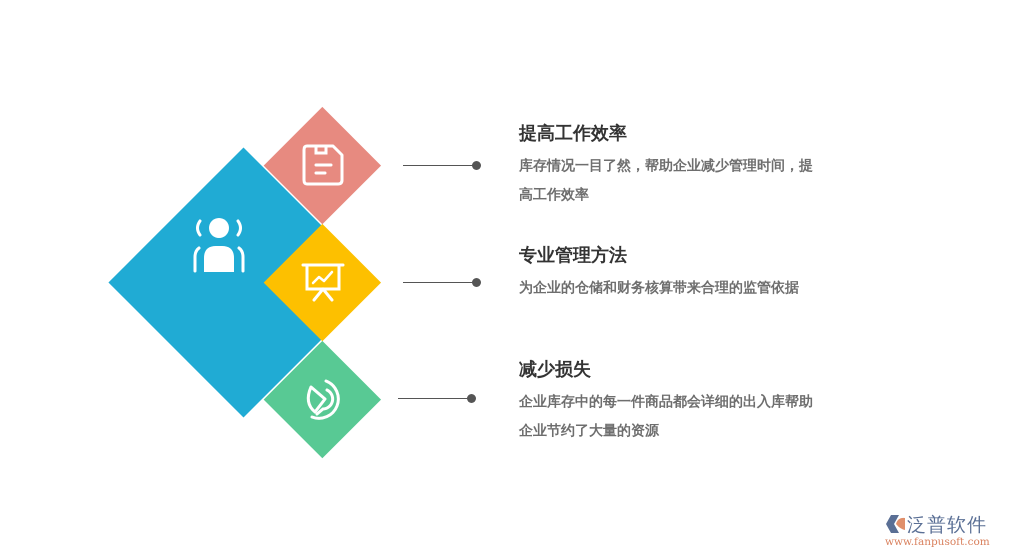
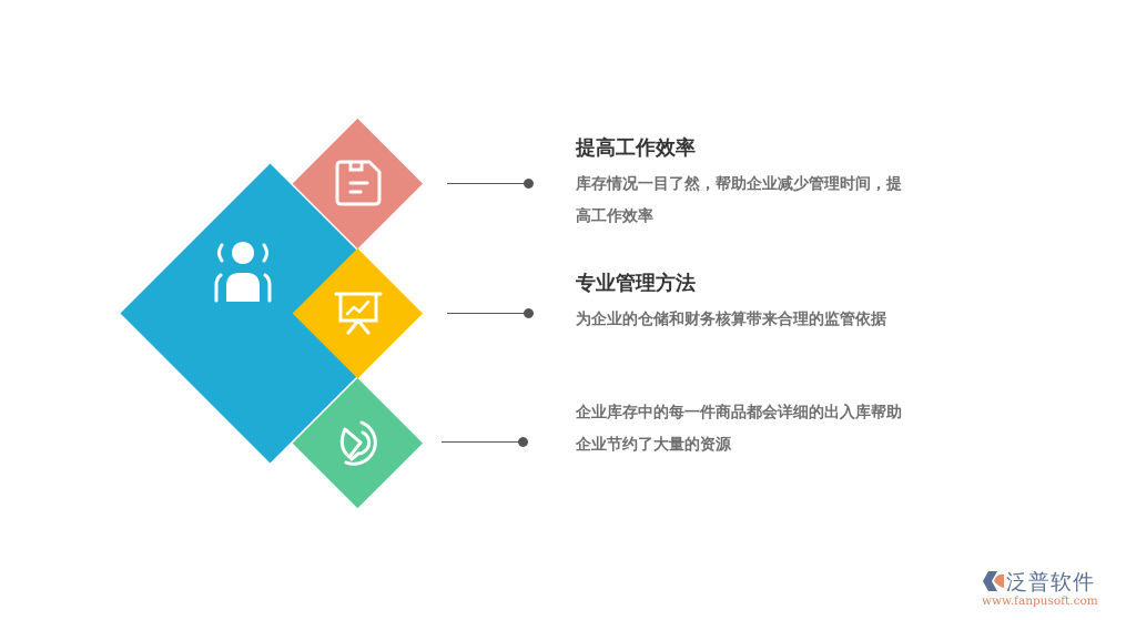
  提高工作效率
  库存情况一目了然，帮助企业减少管理时间，提
  高工作效率
  专业管理方法
  为企业的仓储和财务核算带来合理的监管依据
- 减少损失
  企业库存中的每一件商品都会详细的出入库帮助
  企业节约了大量的资源
  泛普软件
  www.fanpusoft.com
